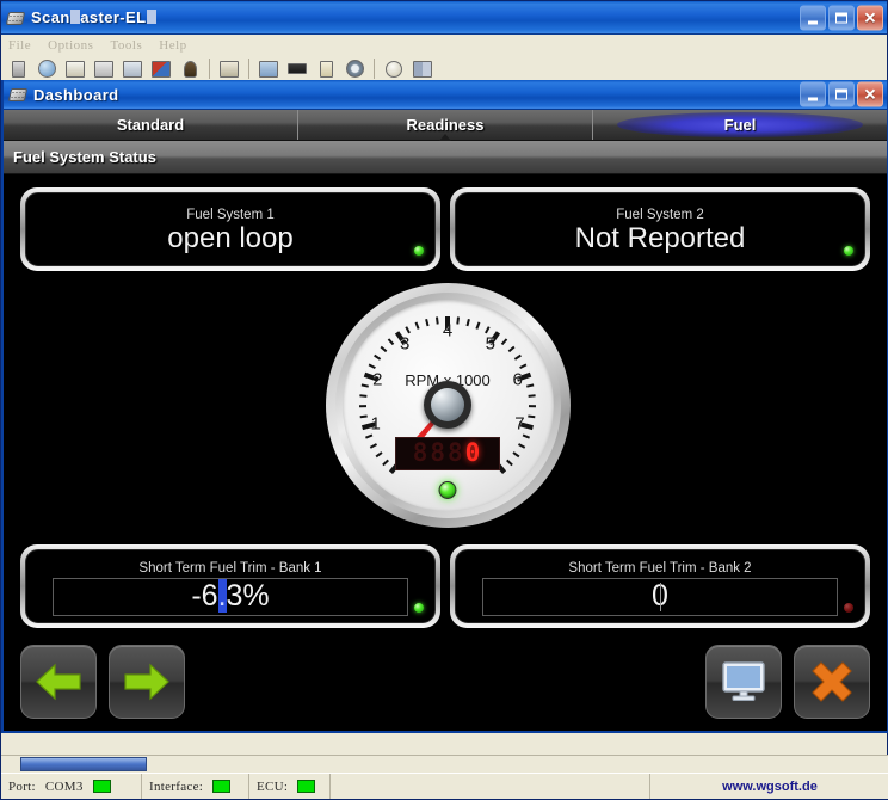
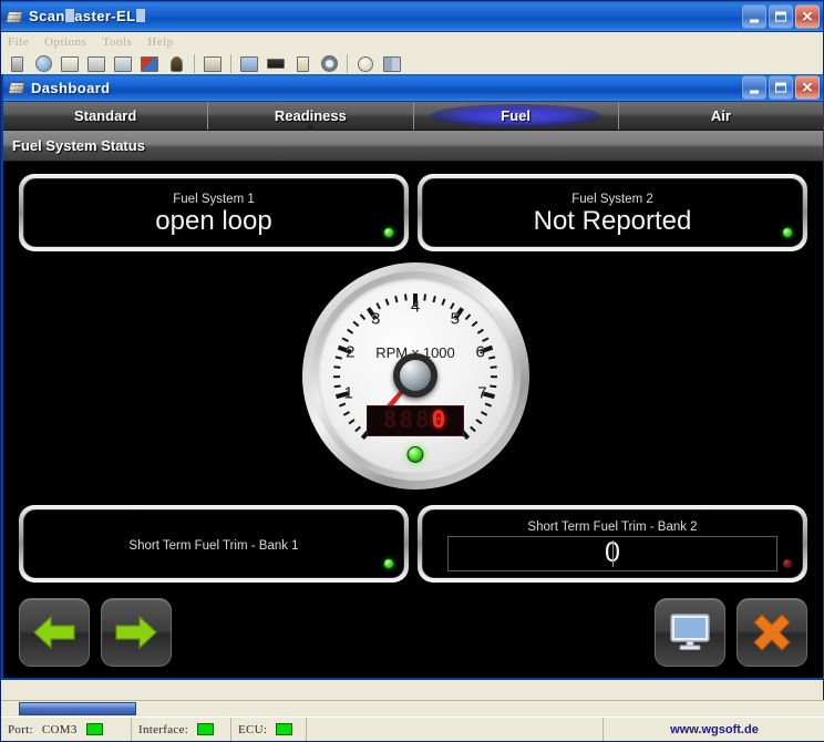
  Scan aster-EL
  ✕
  File
  Options
  Tools
  Help
  Dashboard
  ✕
  Standard
  Readiness
  Fuel
+ Air
  Fuel System Status
  Fuel System 1
  open loop
  Fuel System 2
  Not Reported
  1
  2
  3
  4
  5
  6
  7
  RPM 1000
  888
  0
  Short Term Fuel Trim - Bank 1
- -6.3%
  Short Term Fuel Trim - Bank 2
  Port:
  COM3
  Interface:
  ECU:
  www.wgsoft.de
